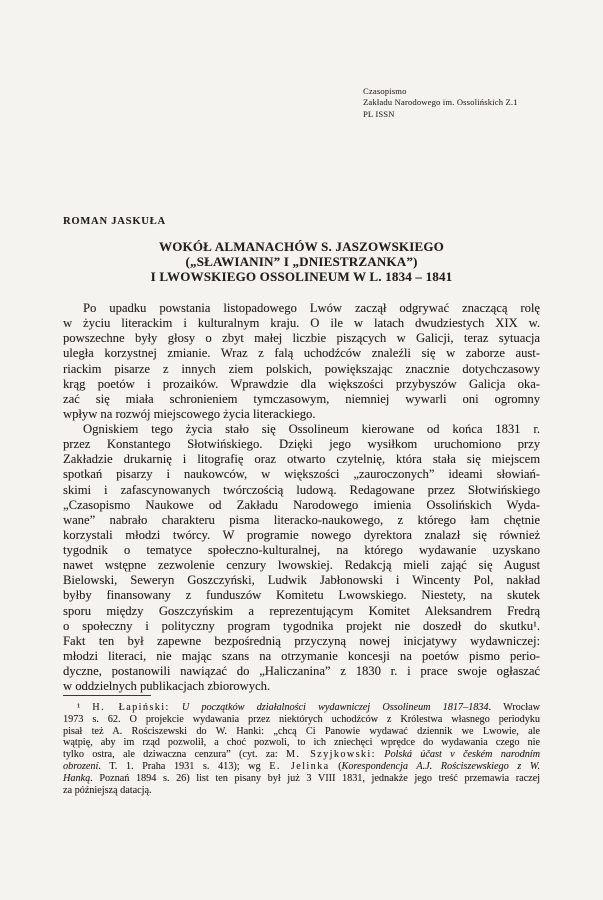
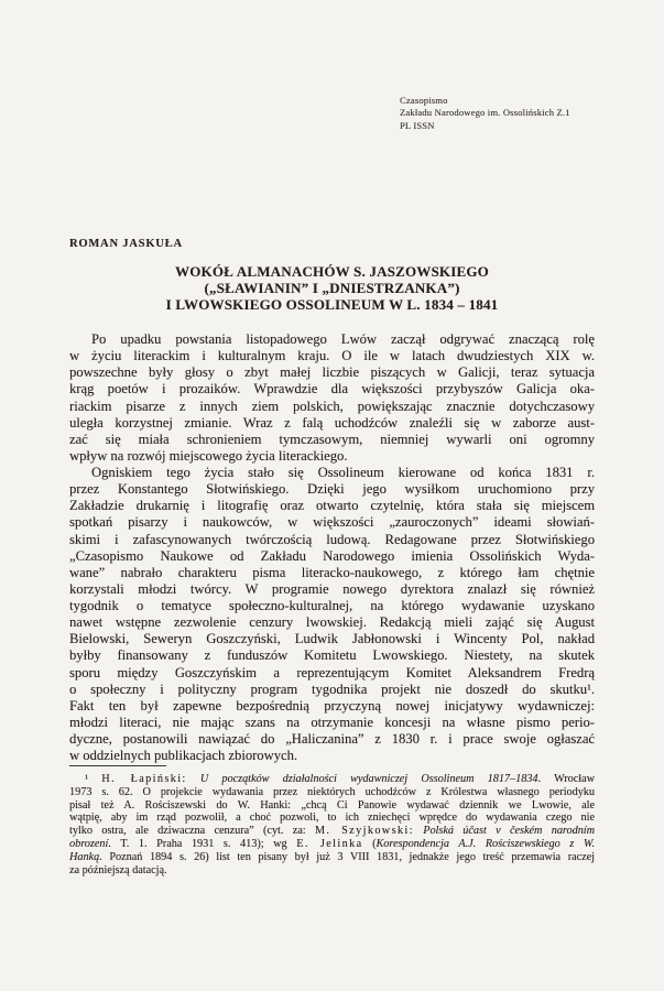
  Czasopismo
  Zakładu Narodowego im. Ossolińskich Z.1
  PL ISSN
  ROMAN JASKUŁA
  WOKÓŁ ALMANACHÓW S. JASZOWSKIEGO
  („SŁAWIANIN” I „DNIESTRZANKA”)
  I LWOWSKIEGO OSSOLINEUM W L. 1834 – 1841
  Po upadku powstania listopadowego Lwów zaczął odgrywać znaczącą rolę
  w życiu literackim i kulturalnym kraju. O ile w latach dwudziestych XIX w.
  powszechne były głosy o zbyt małej liczbie piszących w Galicji, teraz sytuacja
- uległa korzystnej zmianie. Wraz z falą uchodźców znaleźli się w zaborze aust-
+ krąg poetów i prozaików. Wprawdzie dla większości przybyszów Galicja oka-
  riackim pisarze z innych ziem polskich, powiększając znacznie dotychczasowy
- krąg poetów i prozaików. Wprawdzie dla większości przybyszów Galicja oka-
+ uległa korzystnej zmianie. Wraz z falą uchodźców znaleźli się w zaborze aust-
  zać się miała schronieniem tymczasowym, niemniej wywarli oni ogromny
  wpływ na rozwój miejscowego życia literackiego.
  Ogniskiem tego życia stało się Ossolineum kierowane od końca 1831 r.
  przez Konstantego Słotwińskiego. Dzięki jego wysiłkom uruchomiono przy
  Zakładzie drukarnię i litografię oraz otwarto czytelnię, która stała się miejscem
  spotkań pisarzy i naukowców, w większości „zauroczonych” ideami słowiań-
  skimi i zafascynowanych twórczością ludową. Redagowane przez Słotwińskiego
  „Czasopismo Naukowe od Zakładu Narodowego imienia Ossolińskich Wyda-
  wane” nabrało charakteru pisma literacko-naukowego, z którego łam chętnie
  korzystali młodzi twórcy. W programie nowego dyrektora znalazł się również
  tygodnik o tematyce społeczno-kulturalnej, na którego wydawanie uzyskano
  nawet wstępne zezwolenie cenzury lwowskiej. Redakcją mieli zająć się August
  Bielowski, Seweryn Goszczyński, Ludwik Jabłonowski i Wincenty Pol, nakład
  byłby finansowany z funduszów Komitetu Lwowskiego. Niestety, na skutek
  sporu między Goszczyńskim a reprezentującym Komitet Aleksandrem Fredrą
  o społeczny i polityczny program tygodnika projekt nie doszedł do skutku¹.
  Fakt ten był zapewne bezpośrednią przyczyną nowej inicjatywy wydawniczej:
- młodzi literaci, nie mając szans na otrzymanie koncesji na poetów pismo perio-
+ młodzi literaci, nie mając szans na otrzymanie koncesji na własne pismo perio-
  dyczne, postanowili nawiązać do „Haliczanina” z 1830 r. i prace swoje ogłaszać
  w oddzielnych publikacjach zbiorowych.
  ¹ H. Łapiński: U początków działalności wydawniczej Ossolineum 1817–1834. Wrocław
  1973 s. 62. O projekcie wydawania przez niektórych uchodźców z Królestwa własnego periodyku
  pisał też A. Rościszewski do W. Hanki: „chcą Ci Panowie wydawać dziennik we Lwowie, ale
  wątpię, aby im rząd pozwolił, a choć pozwoli, to ich zniechęci wprędce do wydawania czego nie
  tylko ostra, ale dziwaczna cenzura” (cyt. za: M. Szyjkowski: Polská účast v českém narodním
  obrození. T. 1. Praha 1931 s. 413); wg E. Jelinka (Korespondencja A.J. Rościszewskiego z W.
  Hanką. Poznań 1894 s. 26) list ten pisany był już 3 VIII 1831, jednakże jego treść przemawia raczej
  za późniejszą datacją.
